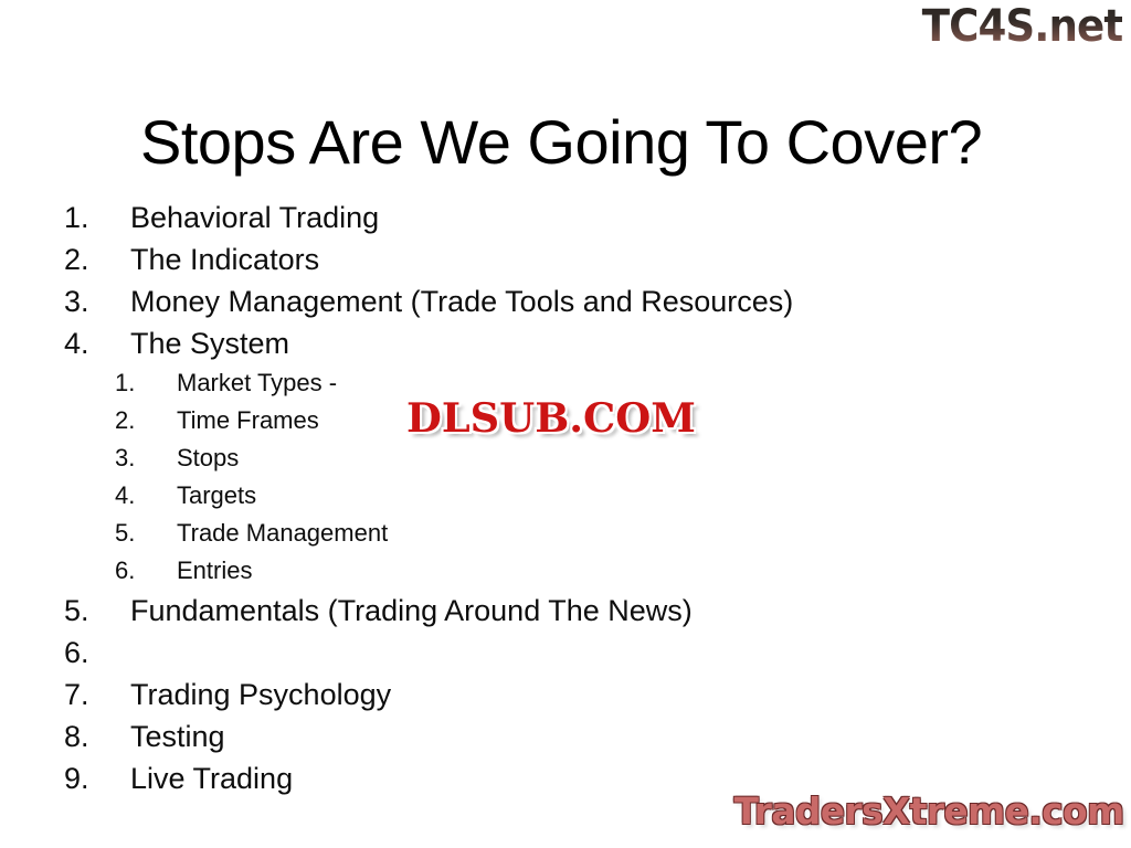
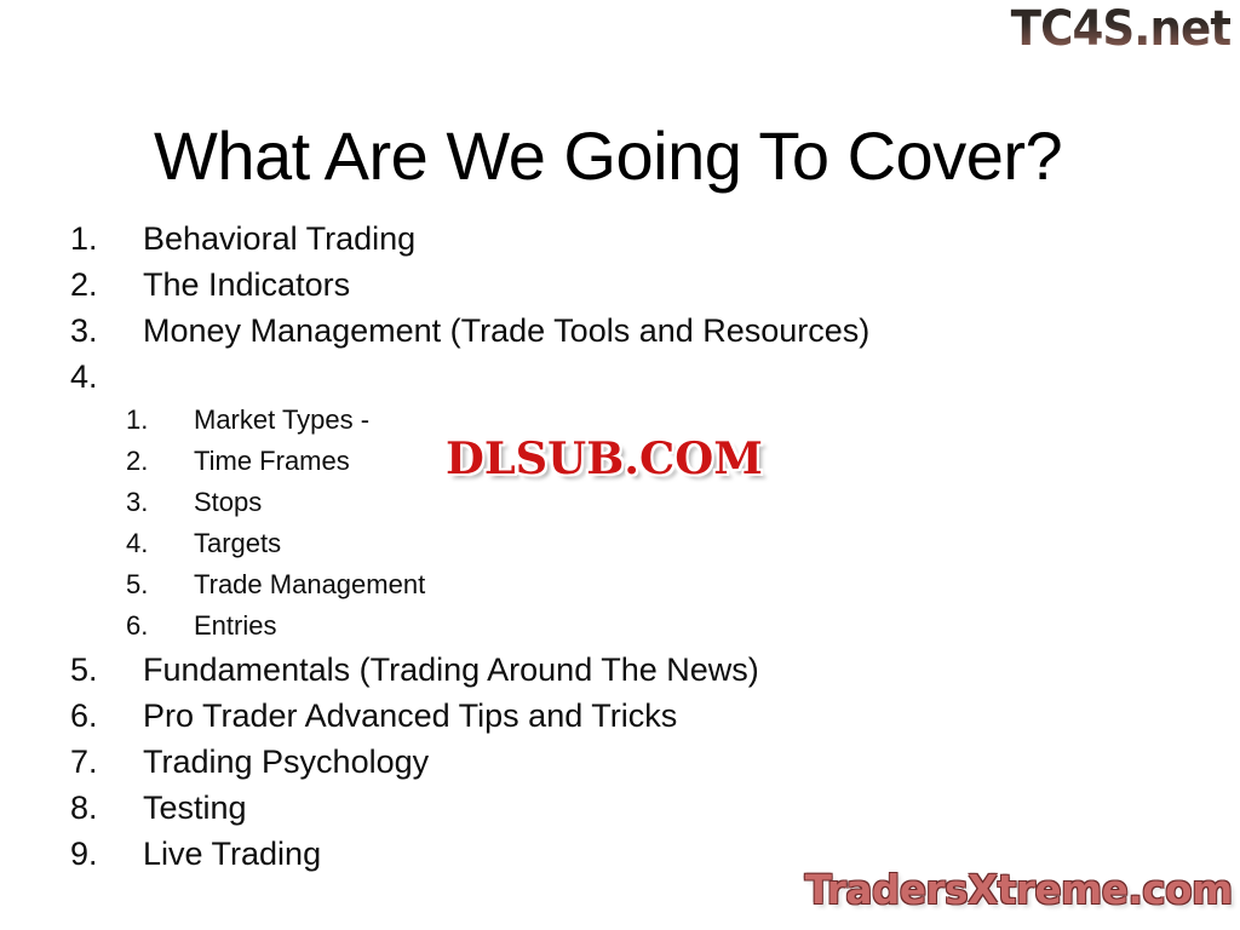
  TC4S.net
- Stops Are We Going To Cover?
+ What Are We Going To Cover?
  1.
  Behavioral Trading
  2.
  The Indicators
  3.
  Money Management (Trade Tools and Resources)
  4.
- The System
  1.
  Market Types -
  2.
  Time Frames
  3.
  Stops
  4.
  Targets
  5.
  Trade Management
  6.
  Entries
  5.
  Fundamentals (Trading Around The News)
  6.
+ Pro Trader Advanced Tips and Tricks
  7.
  Trading Psychology
  8.
  Testing
  9.
  Live Trading
  DLSUB.COM
  TradersXtreme.com
